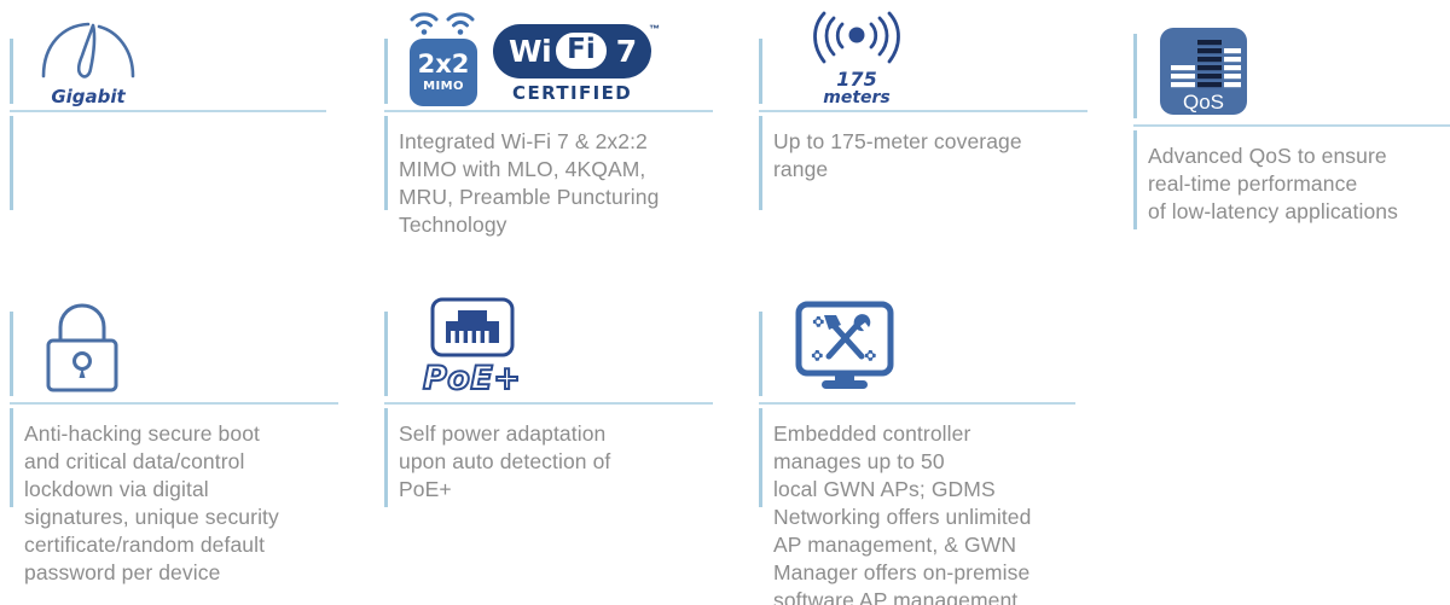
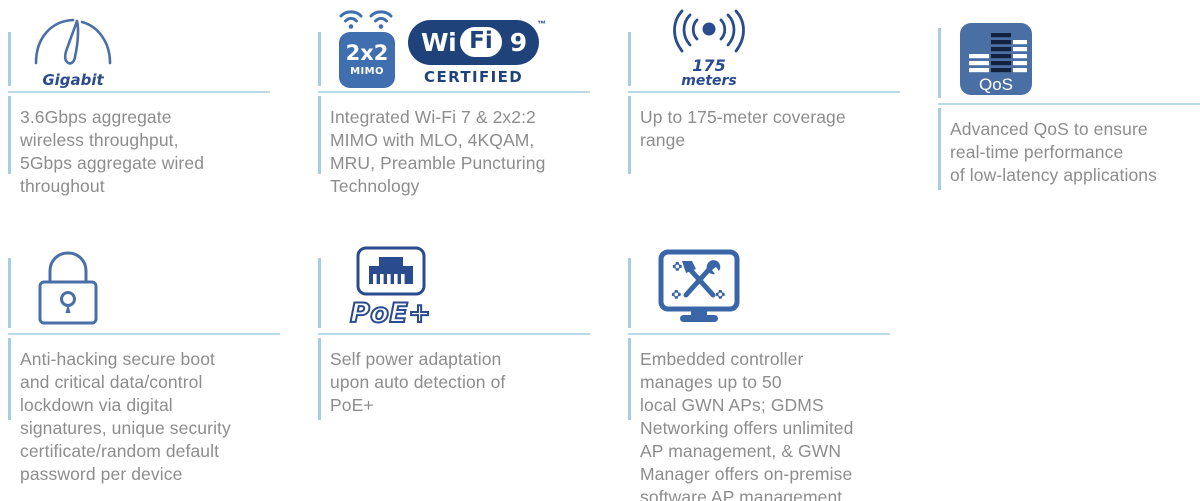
  Gigabit
+ 3.6Gbps aggregate
+ wireless throughput,
+ 5Gbps aggregate wired
+ throughout
  2x2
  MIMO
  Wi
  Fi
- 7
+ 9
  ™
  CERTIFIED
  Integrated Wi-Fi 7 & 2x2:2
  MIMO with MLO, 4KQAM,
  MRU, Preamble Puncturing
  Technology
  175
  meters
  Up to 175-meter coverage
  range
  QoS
  Advanced QoS to ensure
  real-time performance
  of low-latency applications
  Anti-hacking secure boot
  and critical data/control
  lockdown via digital
  signatures, unique security
  certificate/random default
  password per device
  PoE+
  Self power adaptation
  upon auto detection of
  PoE+
  Embedded controller
  manages up to 50
  local GWN APs; GDMS
  Networking offers unlimited
  AP management, & GWN
  Manager offers on-premise
  software AP management
